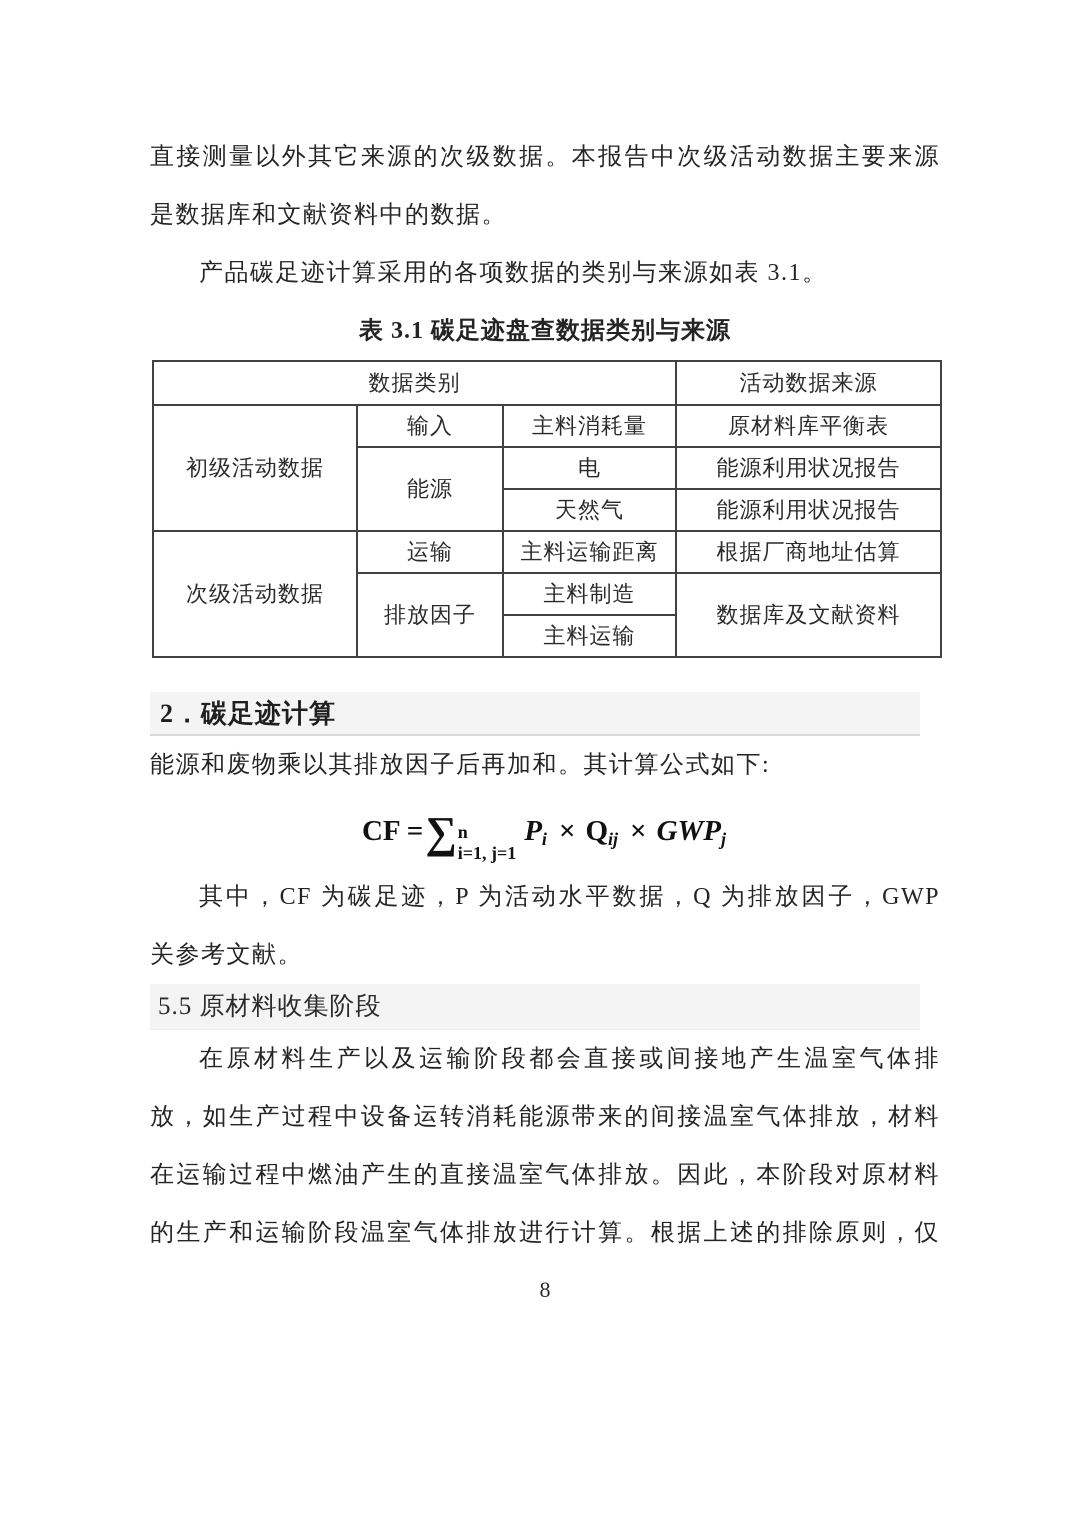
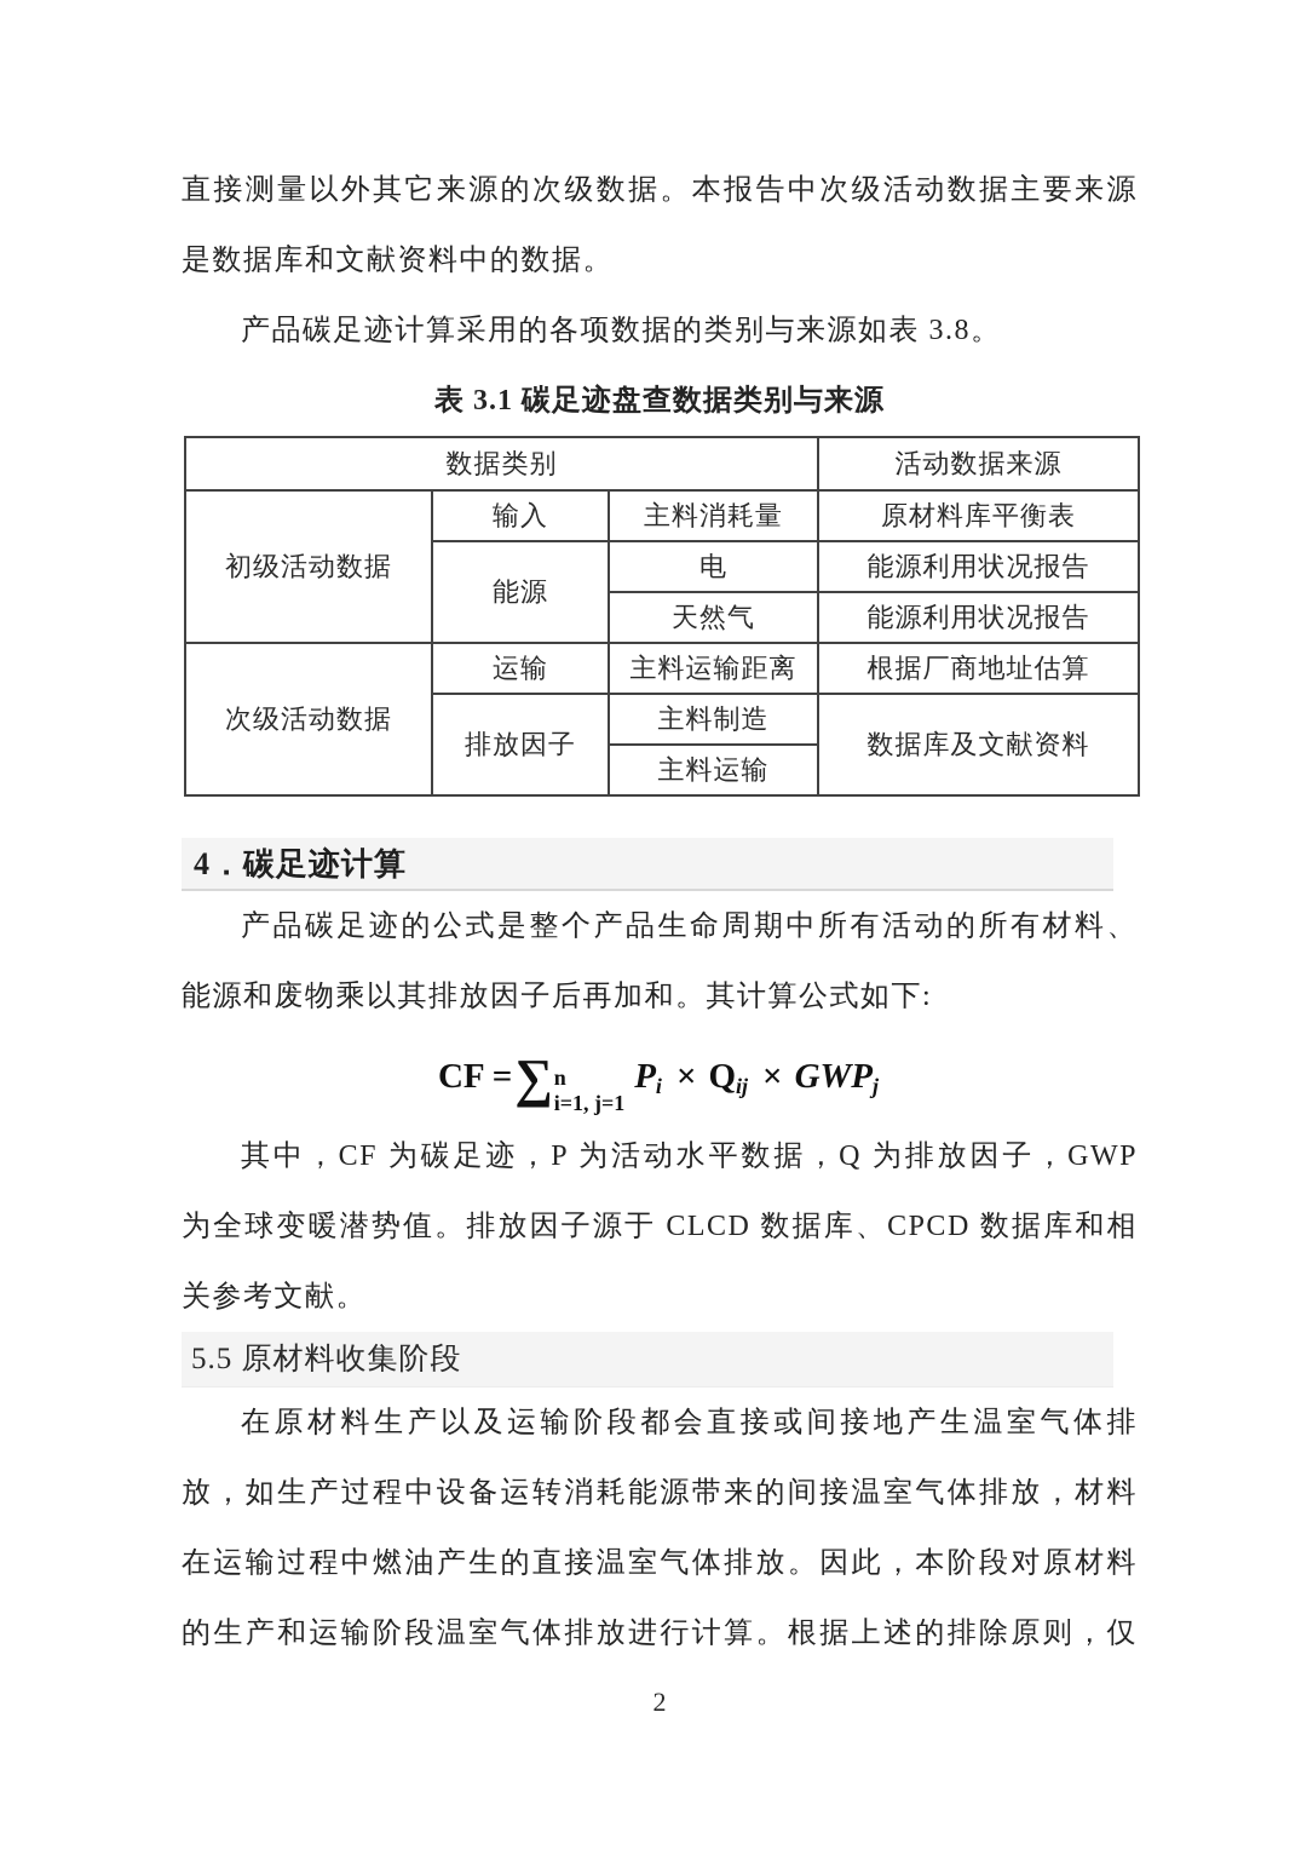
  直接测量以外其它来源的次级数据。本报告中次级活动数据主要来源
  是数据库和文献资料中的数据。
- 产品碳足迹计算采用的各项数据的类别与来源如表 3.1。
+ 产品碳足迹计算采用的各项数据的类别与来源如表 3.8。
  表 3.1 碳足迹盘查数据类别与来源
  数据类别	活动数据来源
  初级活动数据	输入	主料消耗量	原材料库平衡表
  能源	电	能源利用状况报告
  天然气	能源利用状况报告
  次级活动数据	运输	主料运输距离	根据厂商地址估算
  排放因子	主料制造	数据库及文献资料
  主料运输
- 2．碳足迹计算
+ 4．碳足迹计算
+ 产品碳足迹的公式是整个产品生命周期中所有活动的所有材料、
  能源和废物乘以其排放因子后再加和。其计算公式如下:
  CF =
  ∑
  n
  i=1, j=1
  P
  i
  ×
  Q
  ij
  ×
  GWP
  j
  其中，CF 为碳足迹，P 为活动水平数据，Q 为排放因子，GWP
+ 为全球变暖潜势值。排放因子源于 CLCD 数据库、CPCD 数据库和相
  关参考文献。
  5.5 原材料收集阶段
  在原材料生产以及运输阶段都会直接或间接地产生温室气体排
  放，如生产过程中设备运转消耗能源带来的间接温室气体排放，材料
  在运输过程中燃油产生的直接温室气体排放。因此，本阶段对原材料
  的生产和运输阶段温室气体排放进行计算。根据上述的排除原则，仅
- 8
+ 2
